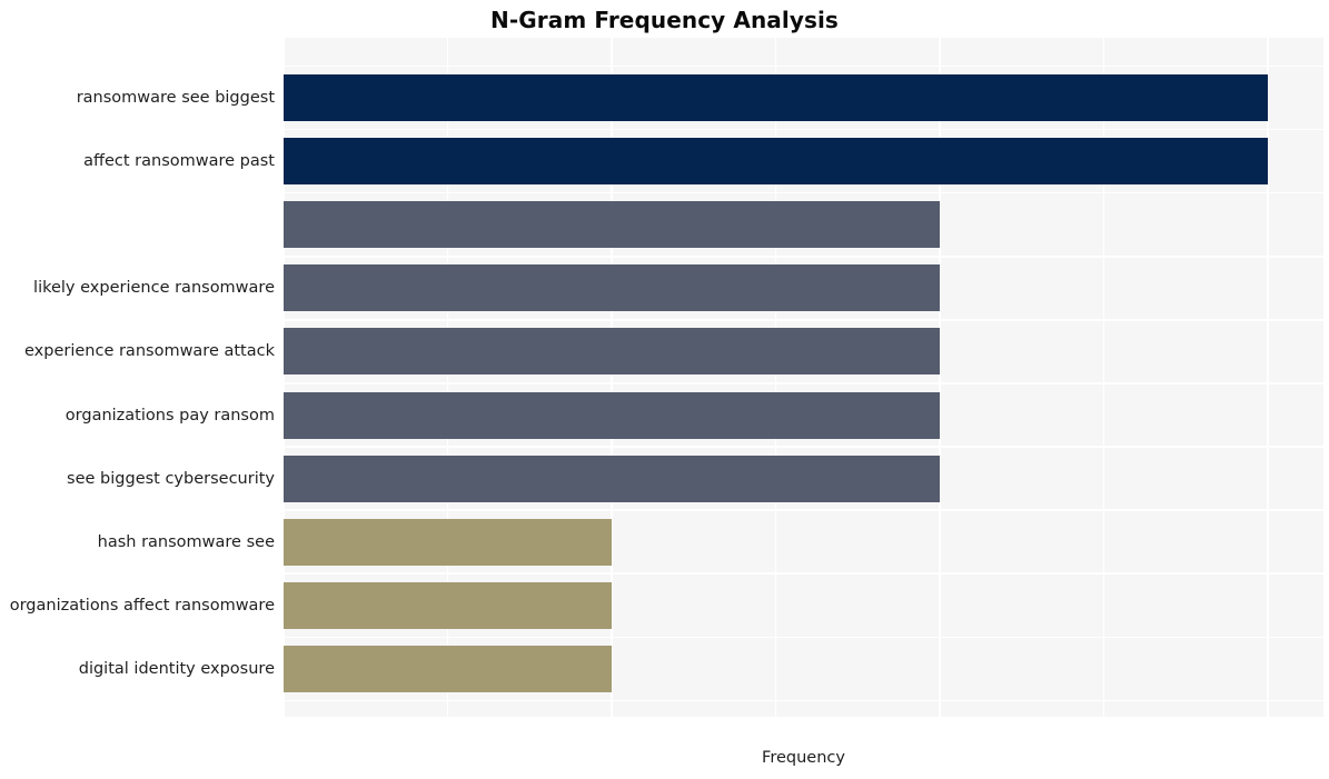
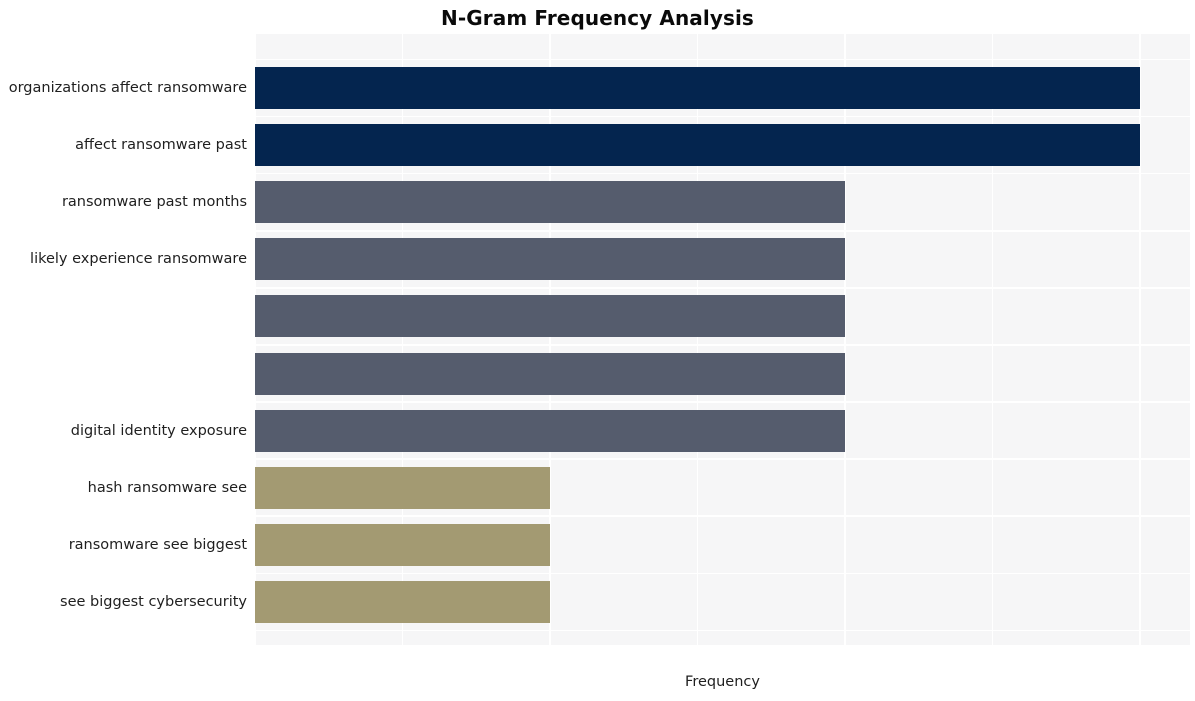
  N-Gram Frequency Analysis
- ransomware see biggest
+ organizations affect ransomware
  affect ransomware past
+ ransomware past months
  likely experience ransomware
- experience ransomware attack
- organizations pay ransom
- see biggest cybersecurity
+ digital identity exposure
  hash ransomware see
- organizations affect ransomware
+ ransomware see biggest
- digital identity exposure
+ see biggest cybersecurity
  Frequency
